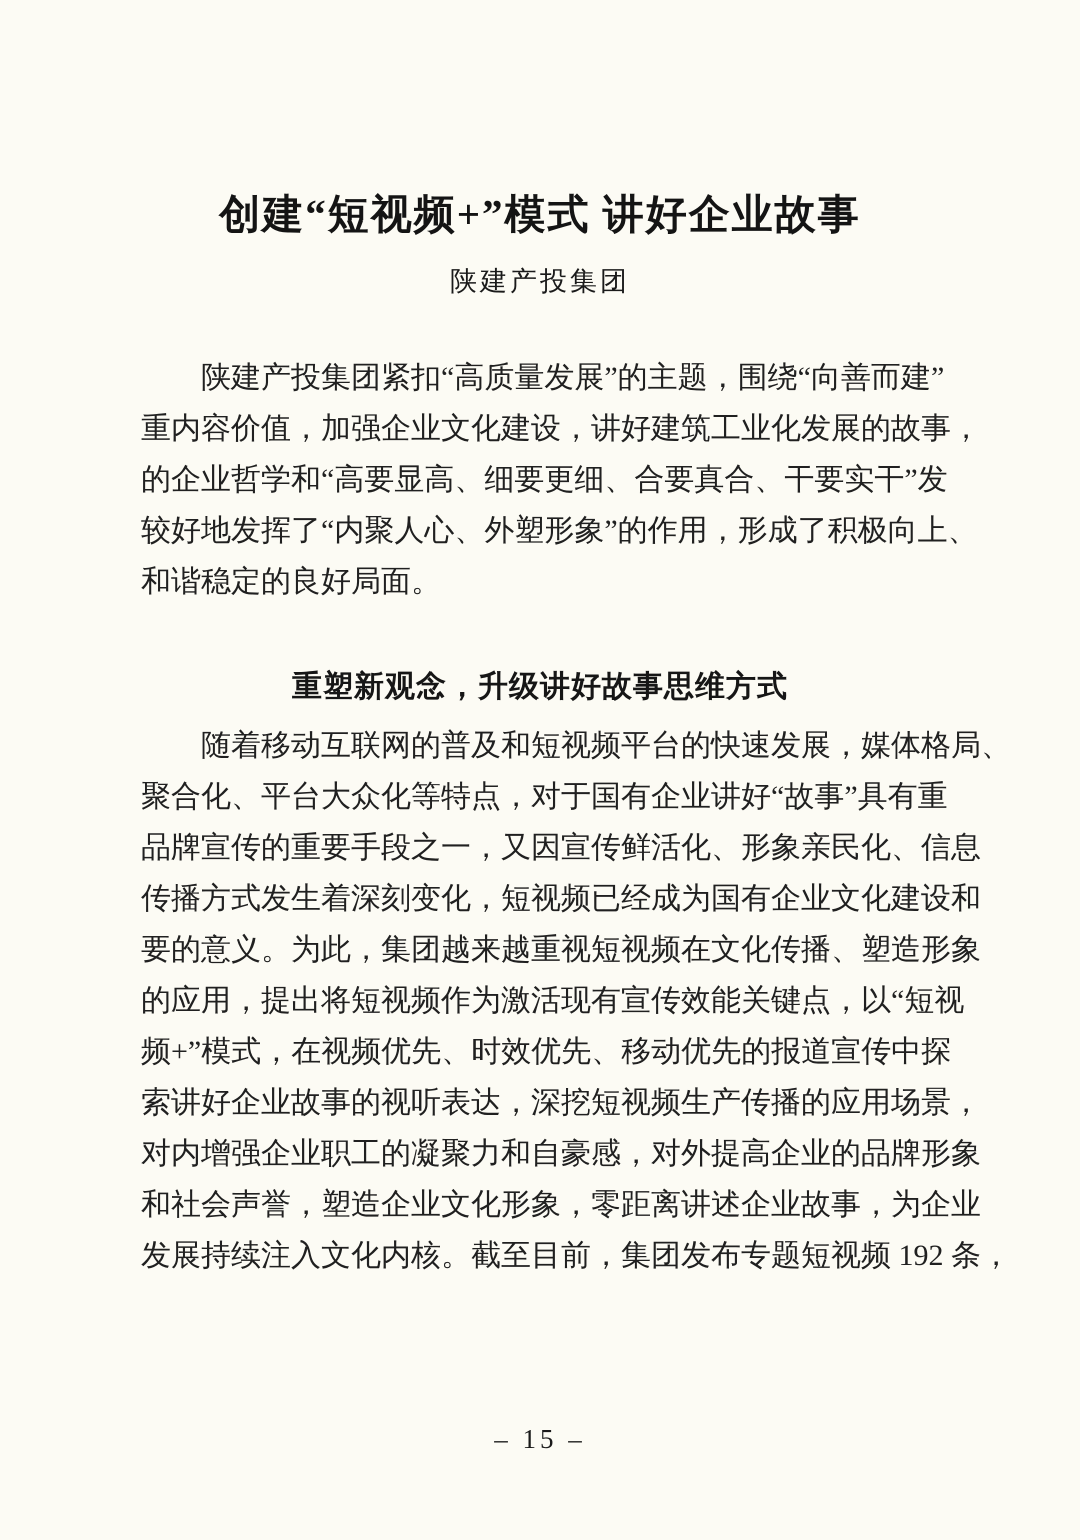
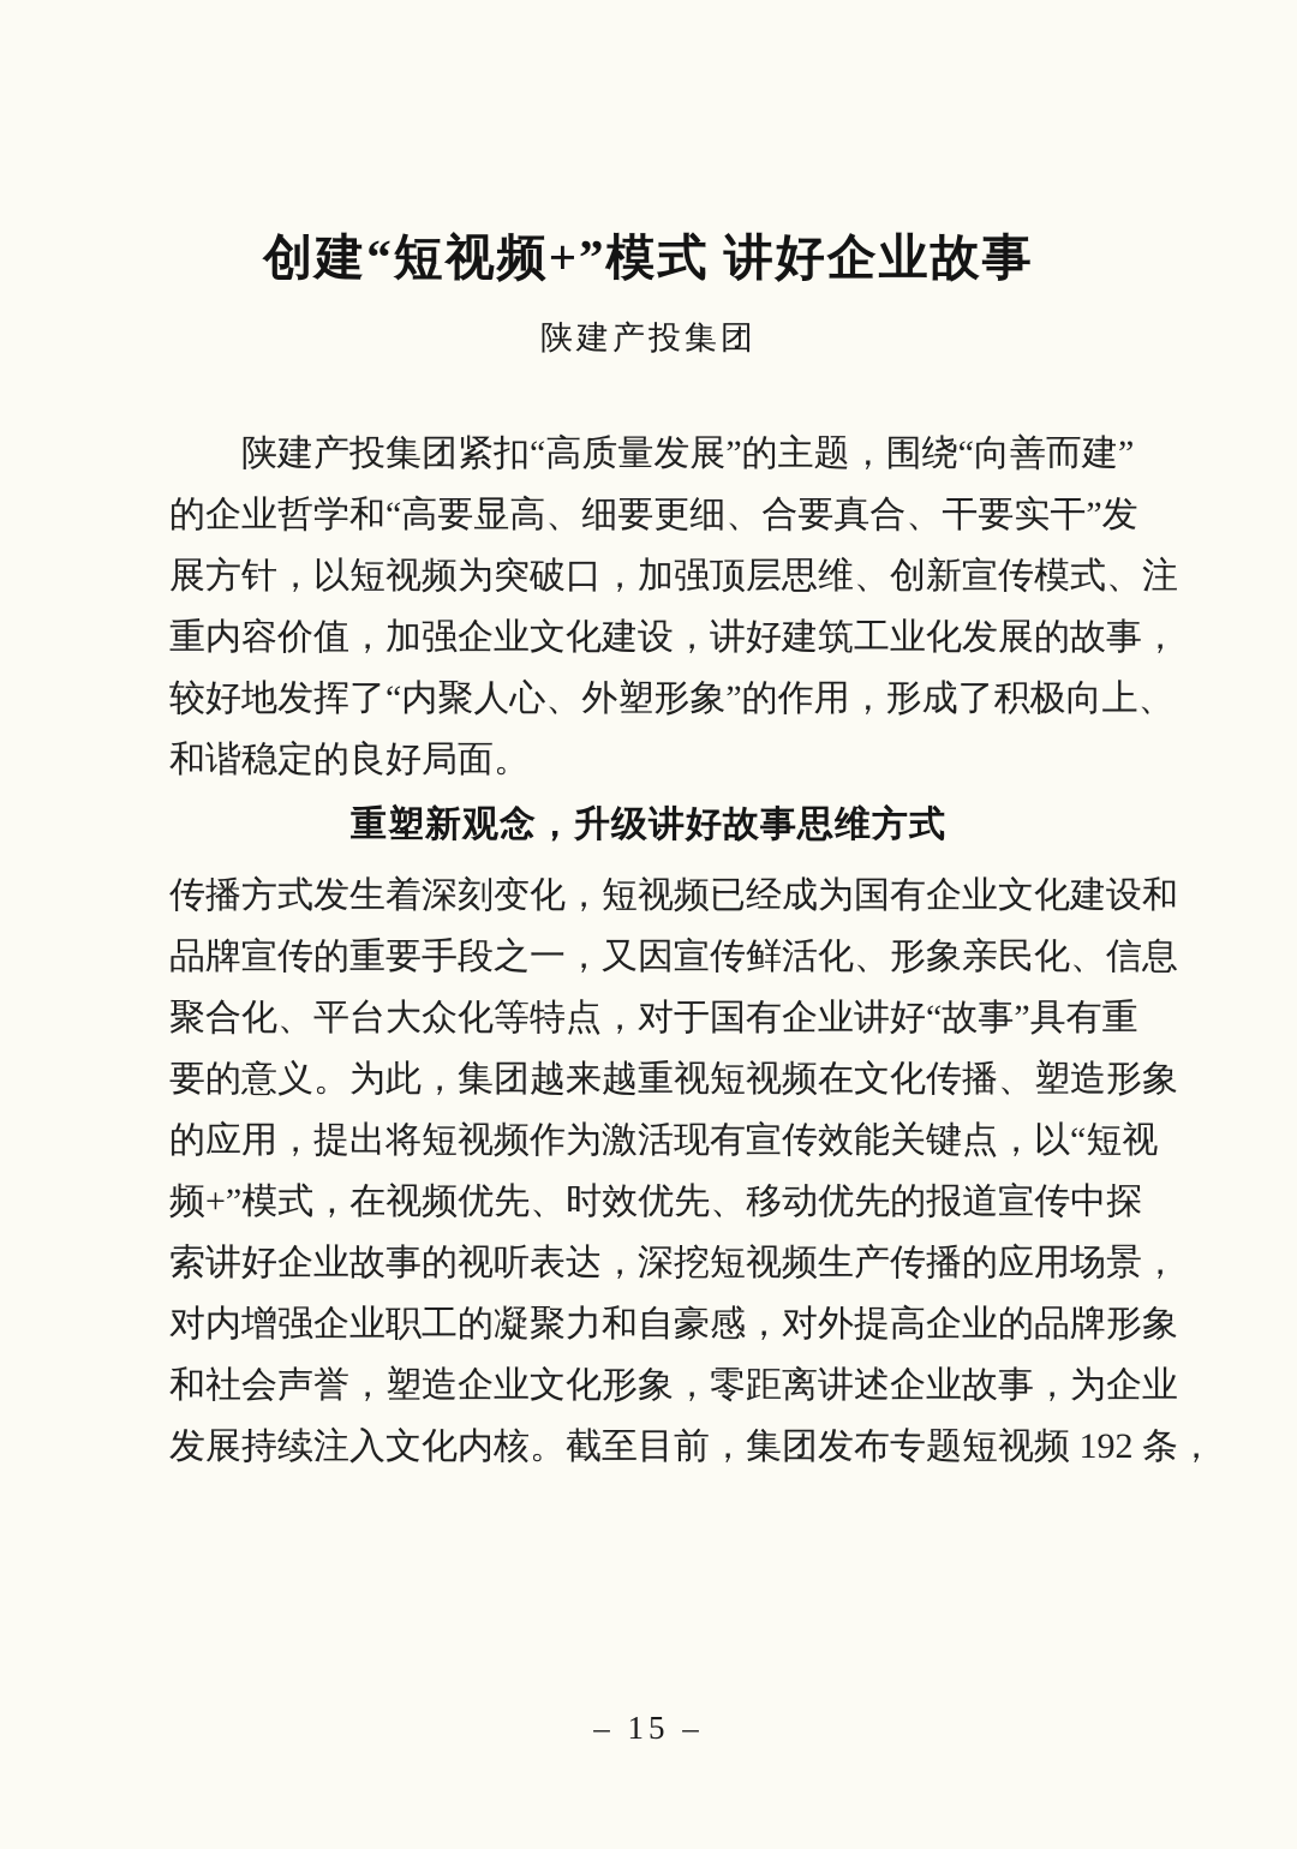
  创建“短视频+”模式 讲好企业故事
  陕建产投集团
  陕建产投集团紧扣“高质量发展”的主题，围绕“向善而建”
- 重内容价值，加强企业文化建设，讲好建筑工业化发展的故事，
+ 的企业哲学和“高要显高、细要更细、合要真合、干要实干”发
+ 展方针，以短视频为突破口，加强顶层思维、创新宣传模式、注
- 的企业哲学和“高要显高、细要更细、合要真合、干要实干”发
+ 重内容价值，加强企业文化建设，讲好建筑工业化发展的故事，
  较好地发挥了“内聚人心、外塑形象”的作用，形成了积极向上、
  和谐稳定的良好局面。
  重塑新观念，升级讲好故事思维方式
- 随着移动互联网的普及和短视频平台的快速发展，媒体格局、
- 聚合化、平台大众化等特点，对于国有企业讲好“故事”具有重
+ 传播方式发生着深刻变化，短视频已经成为国有企业文化建设和
  品牌宣传的重要手段之一，又因宣传鲜活化、形象亲民化、信息
- 传播方式发生着深刻变化，短视频已经成为国有企业文化建设和
+ 聚合化、平台大众化等特点，对于国有企业讲好“故事”具有重
  要的意义。为此，集团越来越重视短视频在文化传播、塑造形象
  的应用，提出将短视频作为激活现有宣传效能关键点，以“短视
  频+”模式，在视频优先、时效优先、移动优先的报道宣传中探
  索讲好企业故事的视听表达，深挖短视频生产传播的应用场景，
  对内增强企业职工的凝聚力和自豪感，对外提高企业的品牌形象
  和社会声誉，塑造企业文化形象，零距离讲述企业故事，为企业
  发展持续注入文化内核。截至目前，集团发布专题短视频 192 条，
  – 15 –
